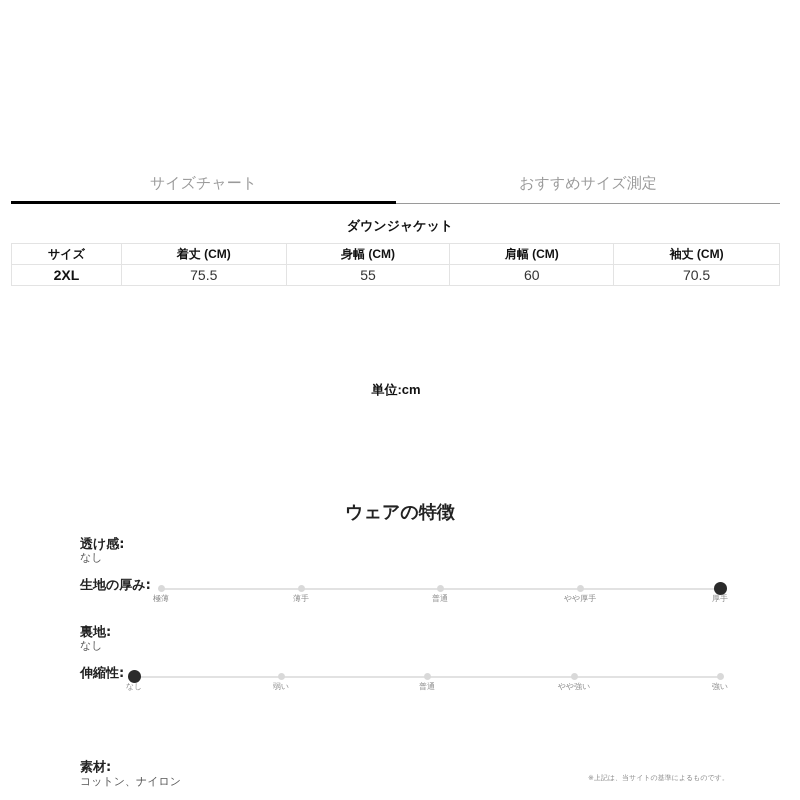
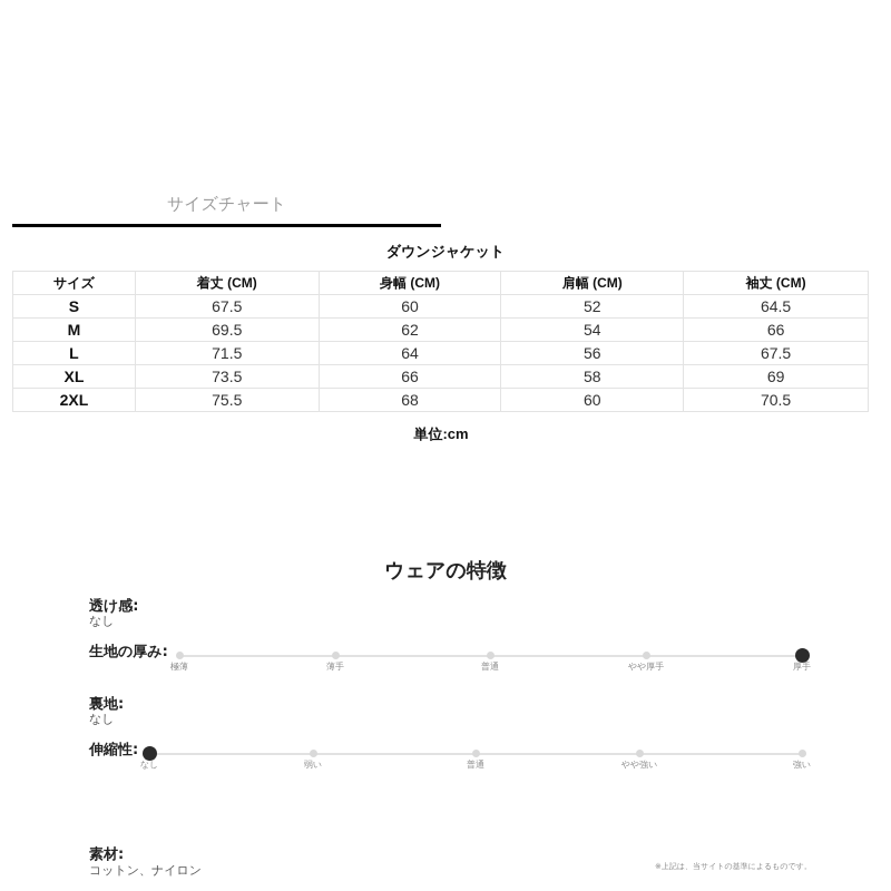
  サイズチャート
- おすすめサイズ測定
  ダウンジャケット
  サイズ	着丈 (CM)	身幅 (CM)	肩幅 (CM)	袖丈 (CM)
+ S	67.5	60	52	64.5
+ M	69.5	62	54	66
+ L	71.5	64	56	67.5
+ XL	73.5	66	58	69
- 2XL	75.5	55	60	70.5
+ 2XL	75.5	68	60	70.5
  単位:cm
  ウェアの特徴
  透け感:
  なし
  生地の厚み:
  極薄
  薄手
  普通
  やや厚手
  厚手
  裏地:
  なし
  伸縮性:
  なし
  弱い
  普通
  やや強い
  強い
  素材:
  コットン、ナイロン
  ※上記は、当サイトの基準によるものです。
